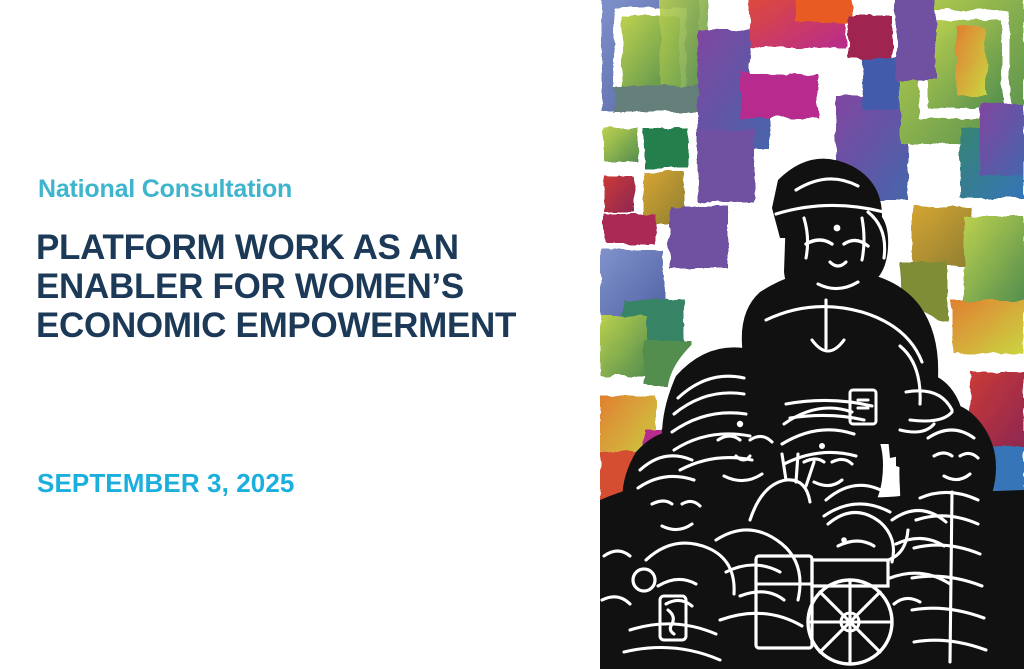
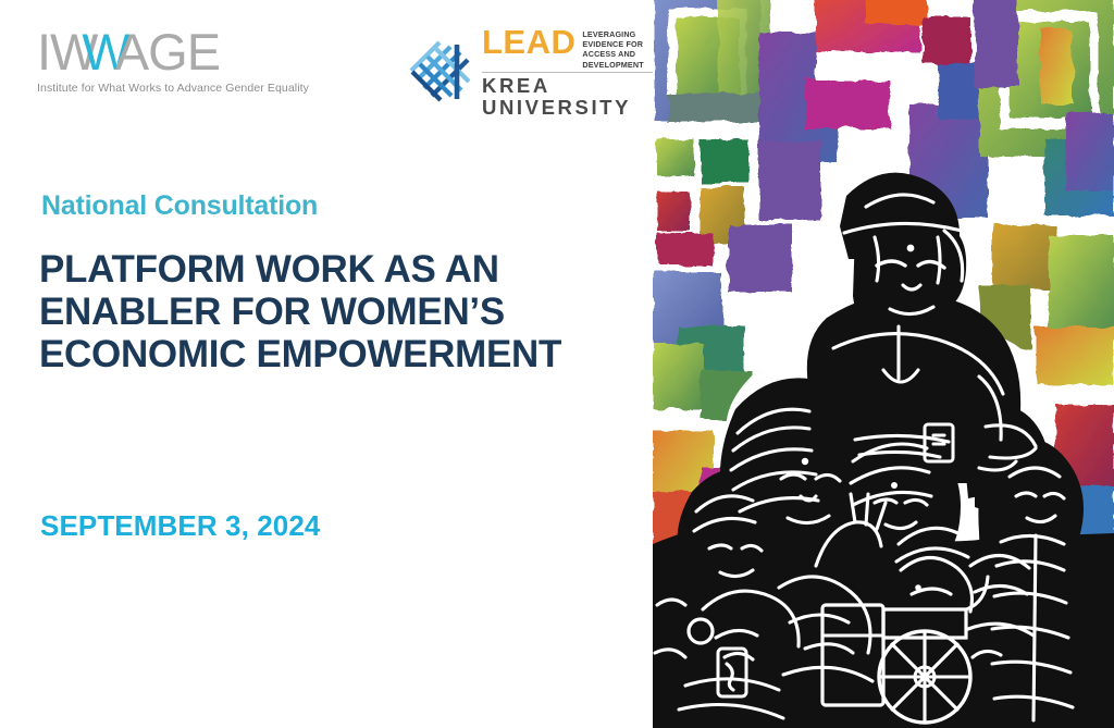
+ IWWAGE
+ Institute for What Works to Advance Gender Equality
+ LEAD
+ LEVERAGING EVIDENCE FOR
+ ACCESS AND DEVELOPMENT
+ KREA UNIVERSITY
  National Consultation
  PLATFORM WORK AS AN
  ENABLER FOR WOMEN’S
  ECONOMIC EMPOWERMENT
- SEPTEMBER 3, 2025
+ SEPTEMBER 3, 2024
